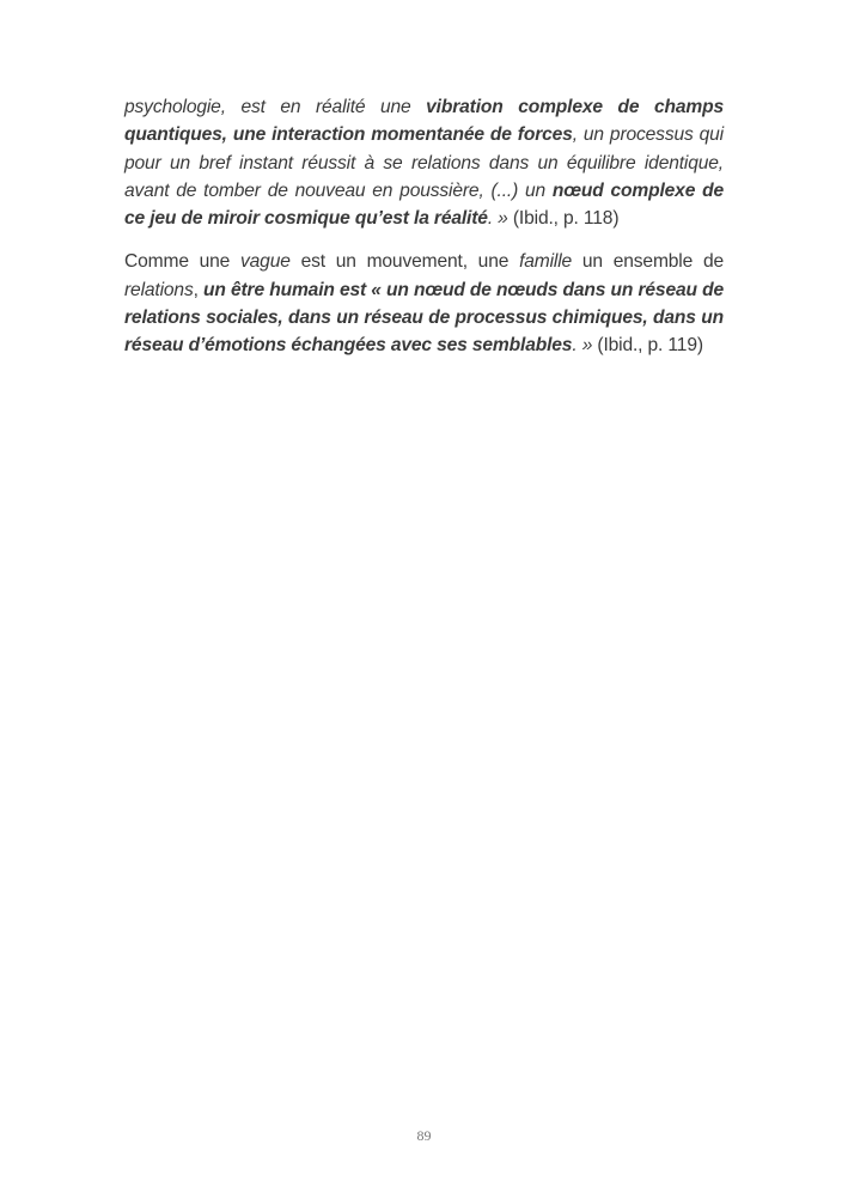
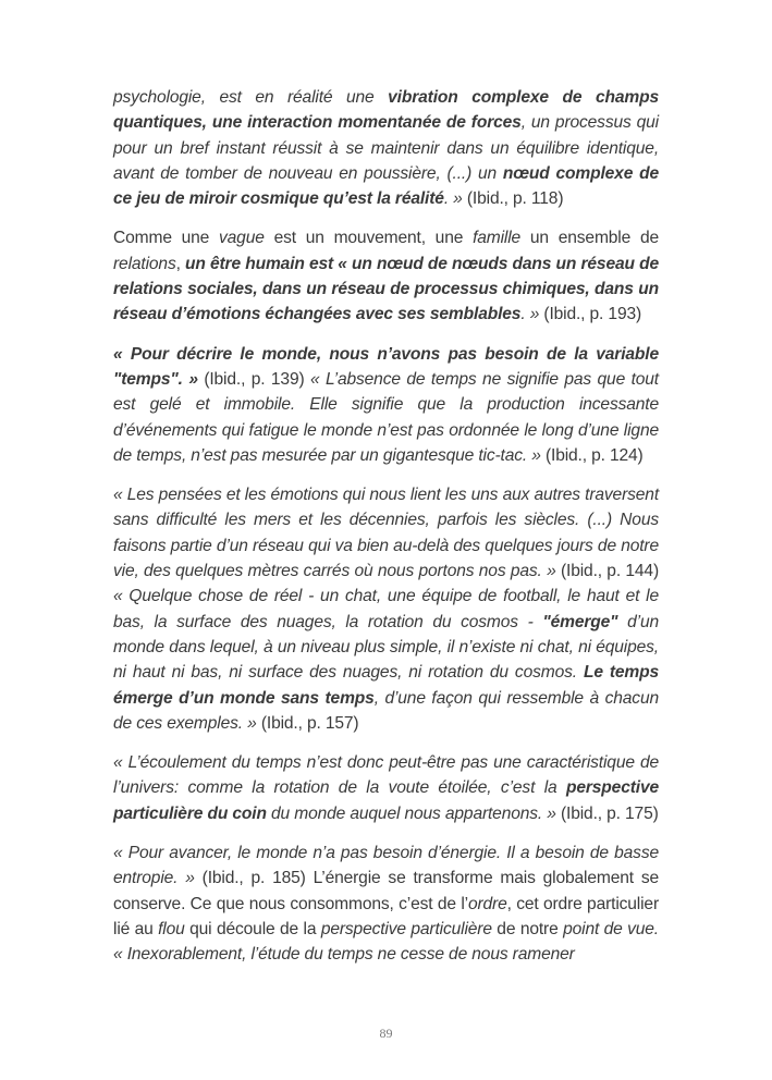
- psychologie, est en réalité une vibration complexe de champs quantiques, une interaction momentanée de forces, un processus qui pour un bref instant réussit à se relations dans un équilibre identique, avant de tomber de nouveau en poussière, (...) un nœud complexe de ce jeu de miroir cosmique qu’est la réalité. » (Ibid., p. 118)
+ psychologie, est en réalité une vibration complexe de champs quantiques, une interaction momentanée de forces, un processus qui pour un bref instant réussit à se maintenir dans un équilibre identique, avant de tomber de nouveau en poussière, (...) un nœud complexe de ce jeu de miroir cosmique qu’est la réalité. » (Ibid., p. 118)
- Comme une vague est un mouvement, une famille un ensemble de relations, un être humain est « un nœud de nœuds dans un réseau de relations sociales, dans un réseau de processus chimiques, dans un réseau d’émotions échangées avec ses semblables. » (Ibid., p. 119)
+ Comme une vague est un mouvement, une famille un ensemble de relations, un être humain est « un nœud de nœuds dans un réseau de relations sociales, dans un réseau de processus chimiques, dans un réseau d’émotions échangées avec ses semblables. » (Ibid., p. 193)
+ « Pour décrire le monde, nous n’avons pas besoin de la variable "temps". » (Ibid., p. 139) « L’absence de temps ne signifie pas que tout est gelé et immobile. Elle signifie que la production incessante d’événements qui fatigue le monde n’est pas ordonnée le long d’une ligne de temps, n’est pas mesurée par un gigantesque tic-tac. » (Ibid., p. 124)
+ « Les pensées et les émotions qui nous lient les uns aux autres traversent sans difficulté les mers et les décennies, parfois les siècles. (...) Nous faisons partie d’un réseau qui va bien au-delà des quelques jours de notre vie, des quelques mètres carrés où nous portons nos pas. » (Ibid., p. 144) « Quelque chose de réel - un chat, une équipe de football, le haut et le bas, la surface des nuages, la rotation du cosmos - "émerge" d’un monde dans lequel, à un niveau plus simple, il n’existe ni chat, ni équipes, ni haut ni bas, ni surface des nuages, ni rotation du cosmos. Le temps émerge d’un monde sans temps, d’une façon qui ressemble à chacun de ces exemples. » (Ibid., p. 157)
+ « L’écoulement du temps n’est donc peut-être pas une caractéristique de l’univers: comme la rotation de la voute étoilée, c’est la perspective particulière du coin du monde auquel nous appartenons. » (Ibid., p. 175)
+ « Pour avancer, le monde n’a pas besoin d’énergie. Il a besoin de basse entropie. » (Ibid., p. 185) L’énergie se transforme mais globalement se conserve. Ce que nous consommons, c’est de l’ordre, cet ordre particulier lié au flou qui découle de la perspective particulière de notre point de vue. « Inexorablement, l’étude du temps ne cesse de nous ramener
  89
